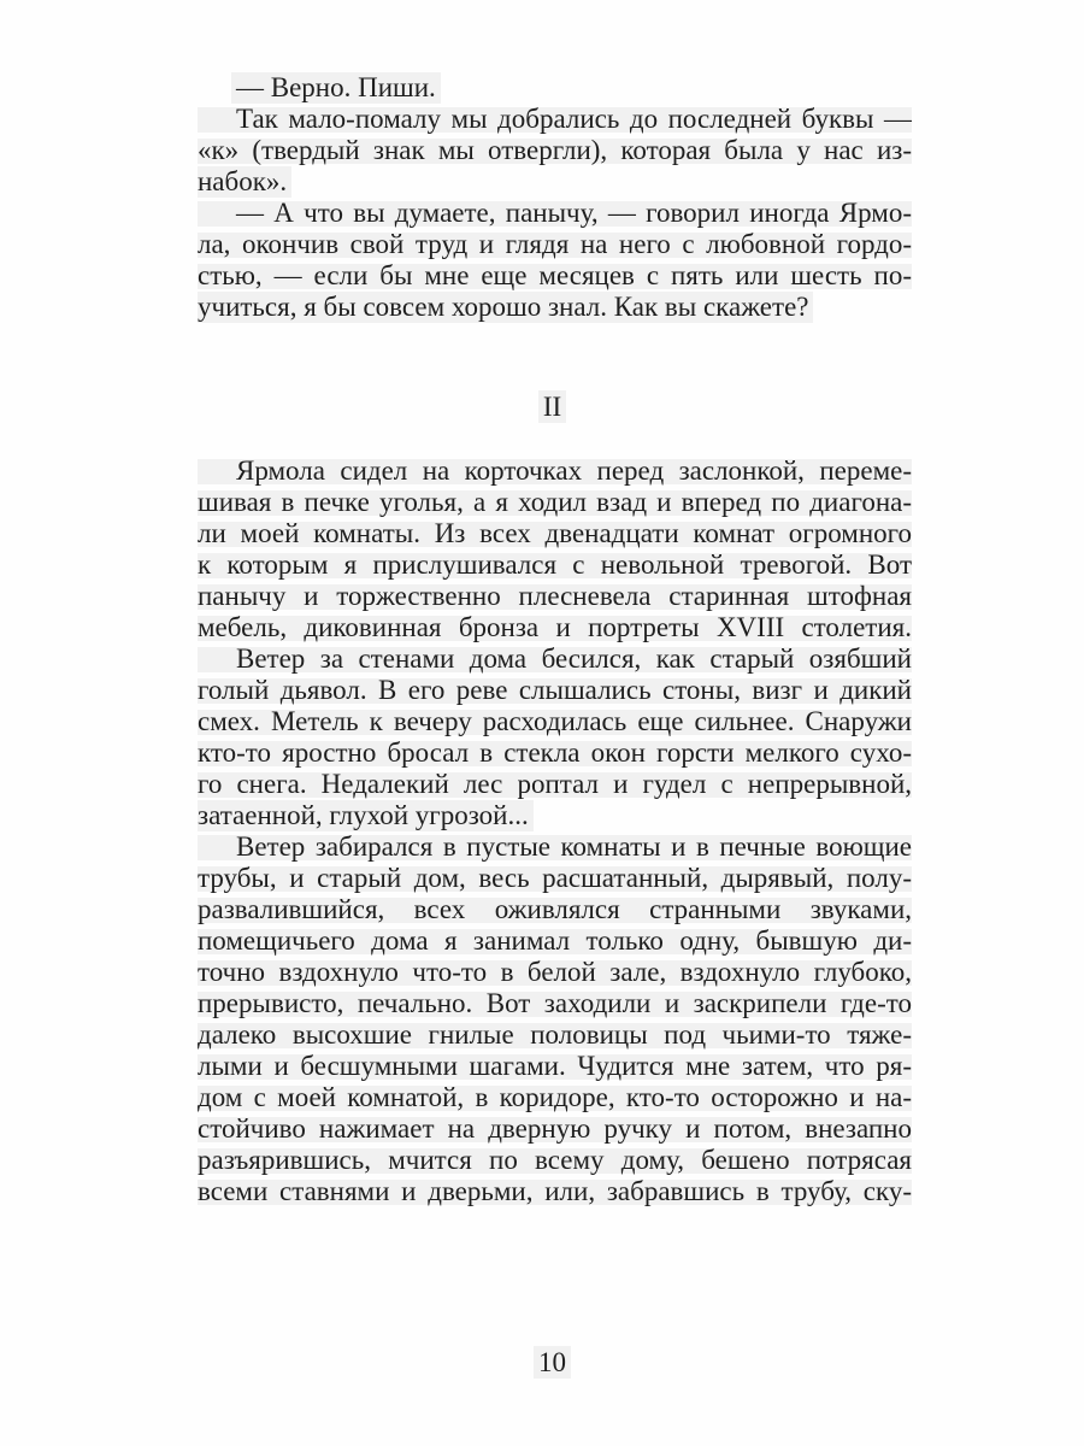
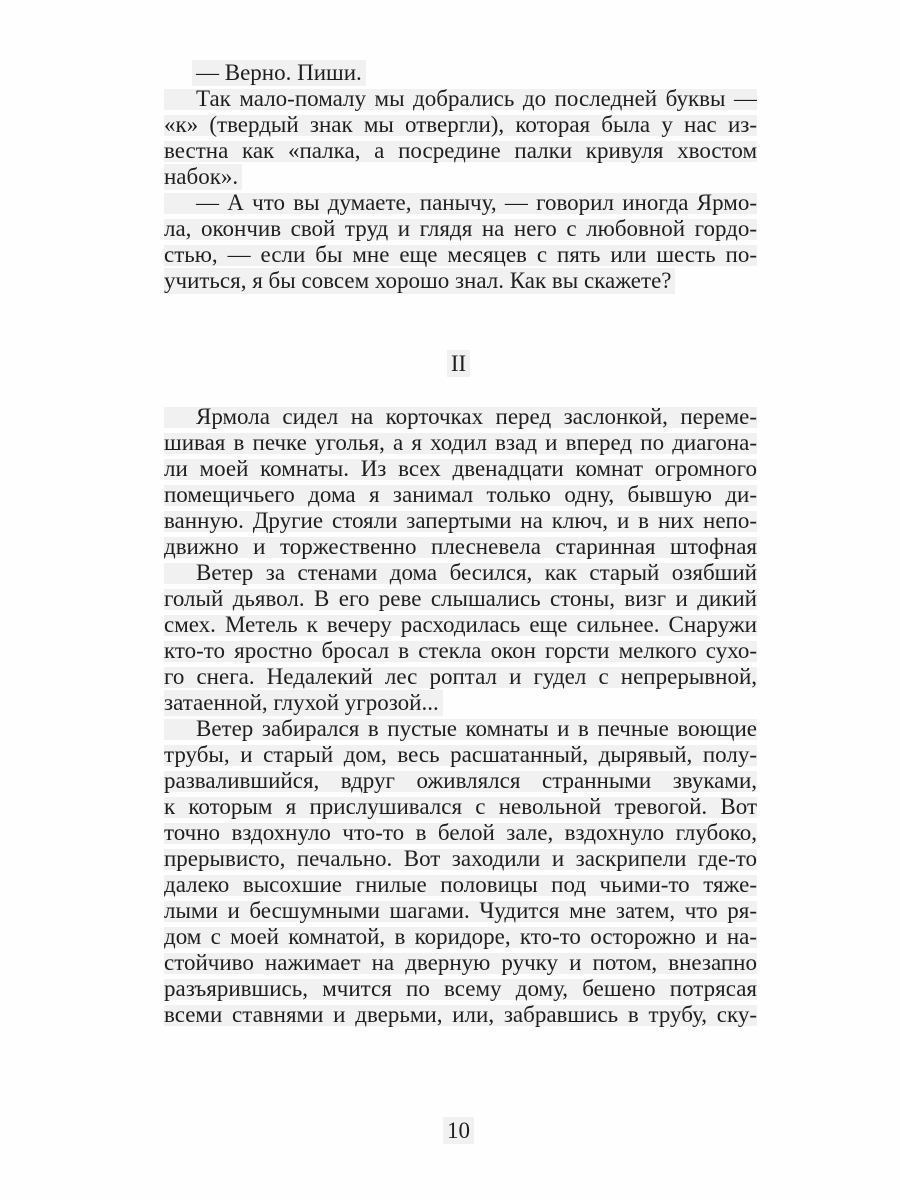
  — Верно. Пиши.
  Так мало-помалу мы добрались до последней буквы —
  «к» (твердый знак мы отвергли), которая была у нас из-
+ вестна как «палка, а посредине палки кривуля хвостом
  набок».
  — А что вы думаете, панычу, — говорил иногда Ярмо-
  ла, окончив свой труд и глядя на него с любовной гордо-
  стью, — если бы мне еще месяцев с пять или шесть по-
  учиться, я бы совсем хорошо знал. Как вы скажете?
  II
  Ярмола сидел на корточках перед заслонкой, переме-
  шивая в печке уголья, а я ходил взад и вперед по диагона-
  ли моей комнаты. Из всех двенадцати комнат огромного
- к которым я прислушивался с невольной тревогой. Вот
+ помещичьего дома я занимал только одну, бывшую ди-
+ ванную. Другие стояли запертыми на ключ, и в них непо-
- панычу и торжественно плесневела старинная штофная
+ движно и торжественно плесневела старинная штофная
- мебель, диковинная бронза и портреты XVIII столетия.
  Ветер за стенами дома бесился, как старый озябший
  голый дьявол. В его реве слышались стоны, визг и дикий
  смех. Метель к вечеру расходилась еще сильнее. Снаружи
  кто-то яростно бросал в стекла окон горсти мелкого сухо-
  го снега. Недалекий лес роптал и гудел с непрерывной,
  затаенной, глухой угрозой...
  Ветер забирался в пустые комнаты и в печные воющие
  трубы, и старый дом, весь расшатанный, дырявый, полу-
- развалившийся, всех оживлялся странными звуками,
+ развалившийся, вдруг оживлялся странными звуками,
- помещичьего дома я занимал только одну, бывшую ди-
+ к которым я прислушивался с невольной тревогой. Вот
  точно вздохнуло что-то в белой зале, вздохнуло глубоко,
  прерывисто, печально. Вот заходили и заскрипели где-то
  далеко высохшие гнилые половицы под чьими-то тяже-
  лыми и бесшумными шагами. Чудится мне затем, что ря-
  дом с моей комнатой, в коридоре, кто-то осторожно и на-
  стойчиво нажимает на дверную ручку и потом, внезапно
  разъярившись, мчится по всему дому, бешено потрясая
  всеми ставнями и дверьми, или, забравшись в трубу, ску-
  10
